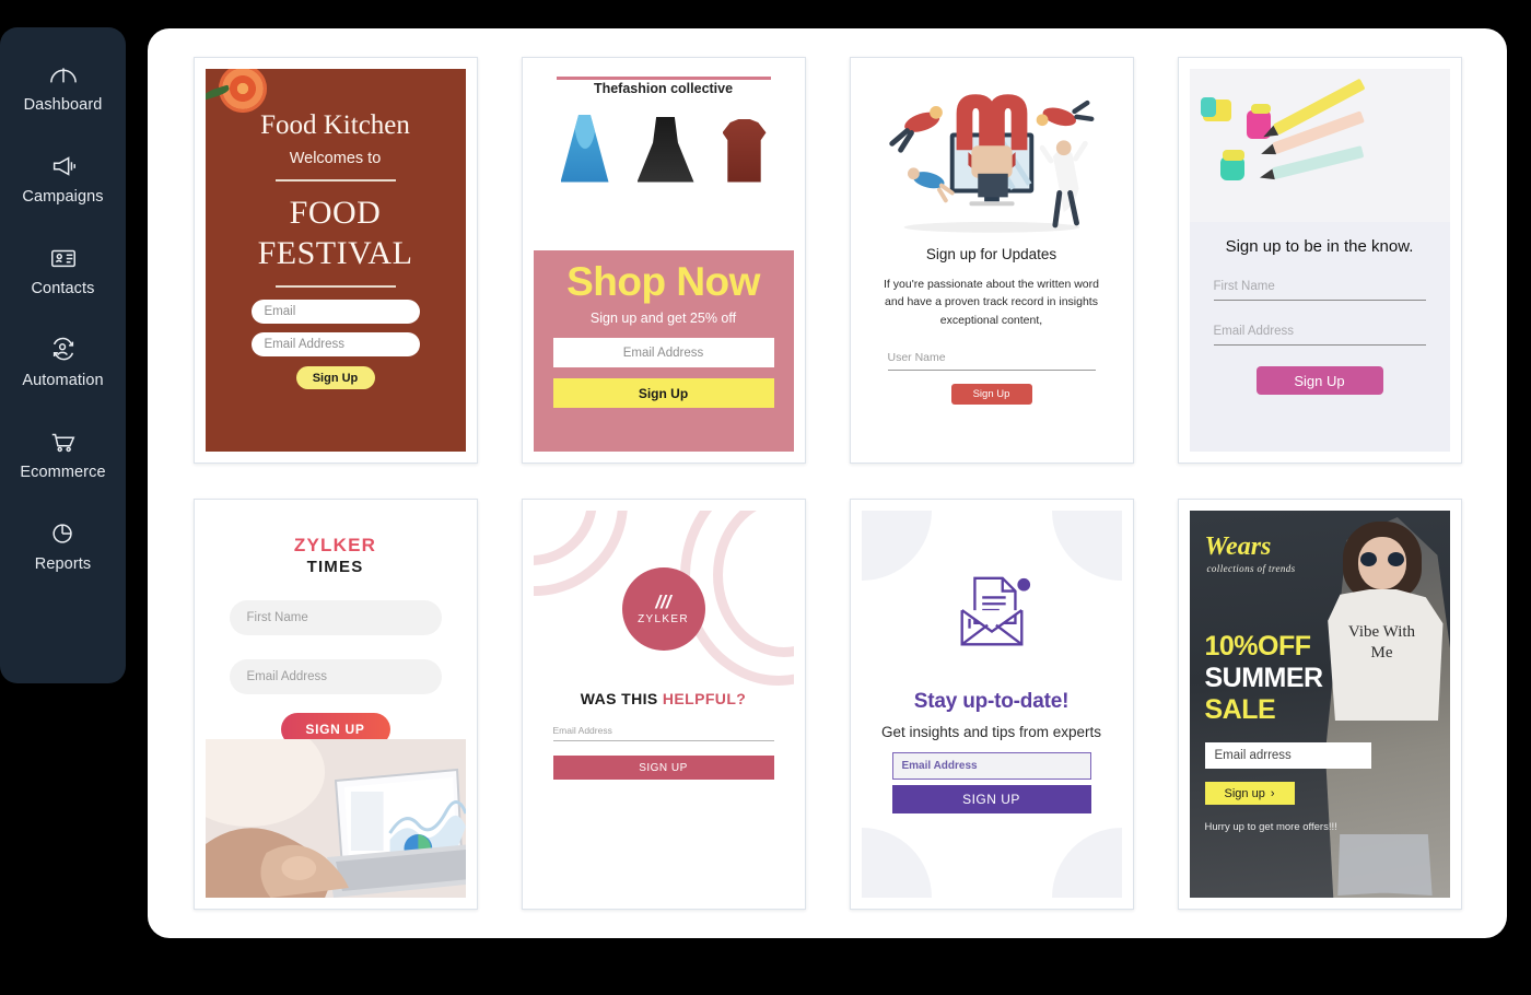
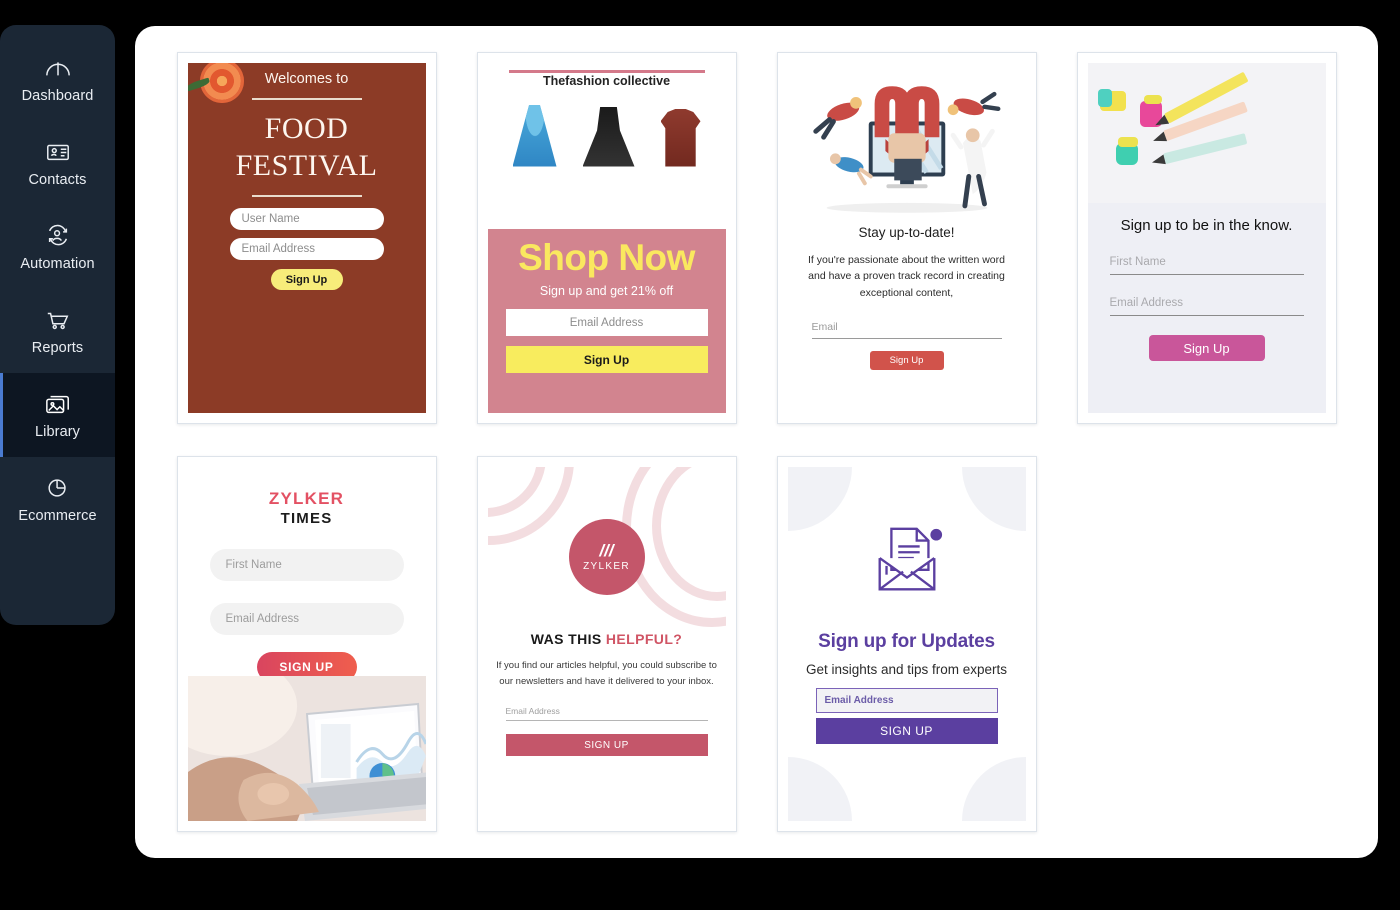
  Dashboard
- Campaigns
  Contacts
  Automation
- Ecommerce
+ Reports
+ Library
- Reports
+ Ecommerce
- Food Kitchen
  Welcomes to
  FOOD
  FESTIVAL
- Email
+ User Name
  Email Address
  Sign Up
  Thefashion collective
  Shop Now
- Sign up and get 25% off
+ Sign up and get 21% off
  Email Address
  Sign Up
- Sign up for Updates
+ Stay up-to-date!
- If you're passionate about the written word and have a proven track record in insights exceptional content,
+ If you're passionate about the written word and have a proven track record in creating exceptional content,
- User Name
+ Email
  Sign Up
  Sign up to be in the know.
  First Name
  Email Address
  Sign Up
  ZYLKER
  TIMES
  First Name
  Email Address
  SIGN UP
  ///
  ZYLKER
  WAS THIS HELPFUL?
+ If you find our articles helpful, you could subscribe to our newsletters and have it delivered to your inbox.
  Email Address
  SIGN UP
- Stay up-to-date!
+ Sign up for Updates
  Get insights and tips from experts
  Email Address
  SIGN UP
- Vibe With Me
- Wears
- collections of trends
- 10%OFF
- SUMMER
- SALE
- Email adrress
- Sign up
- ›
- Hurry up to get more offers!!!
